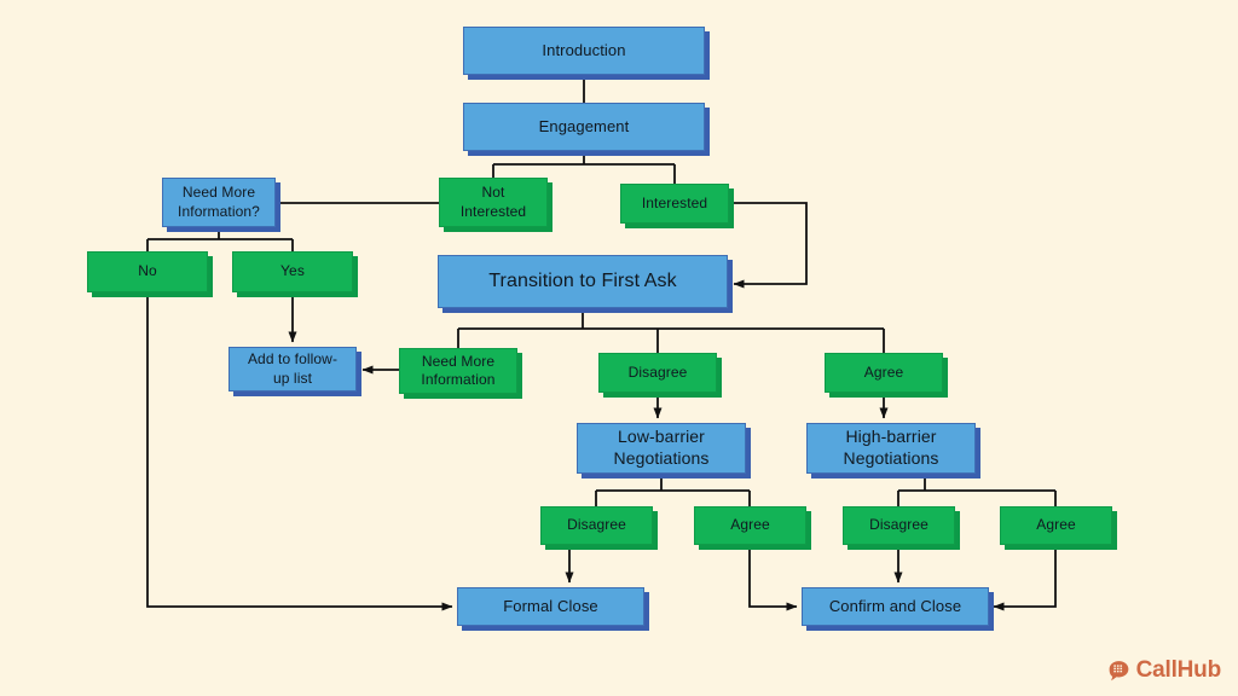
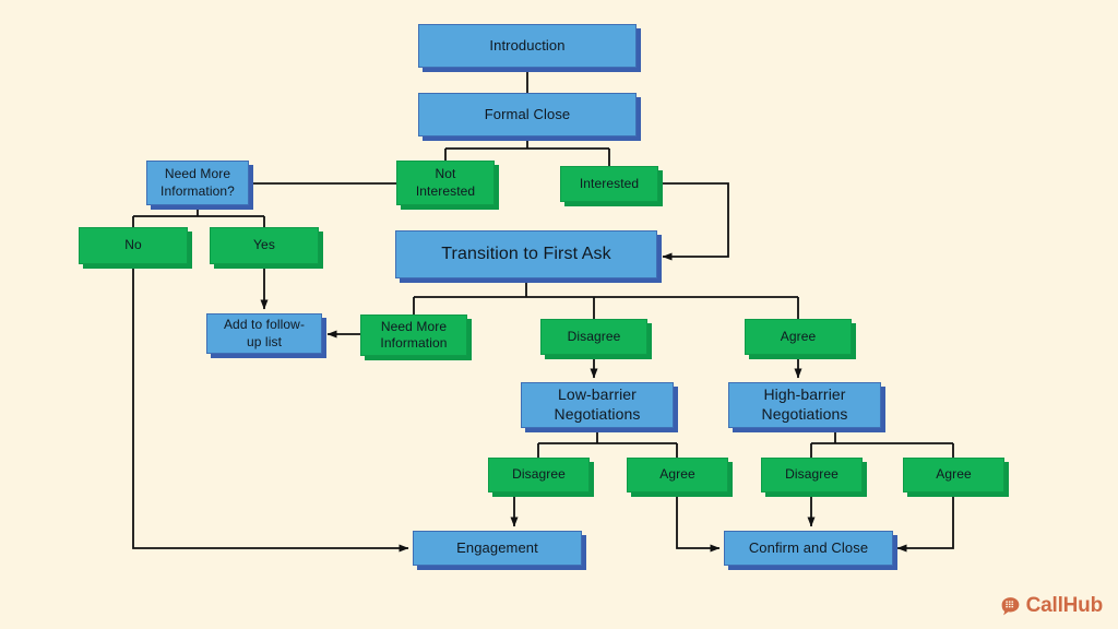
  Introduction
- Engagement
+ Formal Close
  Need More
  Information?
  Not
  Interested
  Interested
  No
  Yes
  Transition to First Ask
  Add to follow-
  up list
  Need More
  Information
  Disagree
  Agree
  Low-barrier
  Negotiations
  High-barrier
  Negotiations
  Disagree
  Agree
  Disagree
  Agree
- Formal Close
+ Engagement
  Confirm and Close
  CallHub
